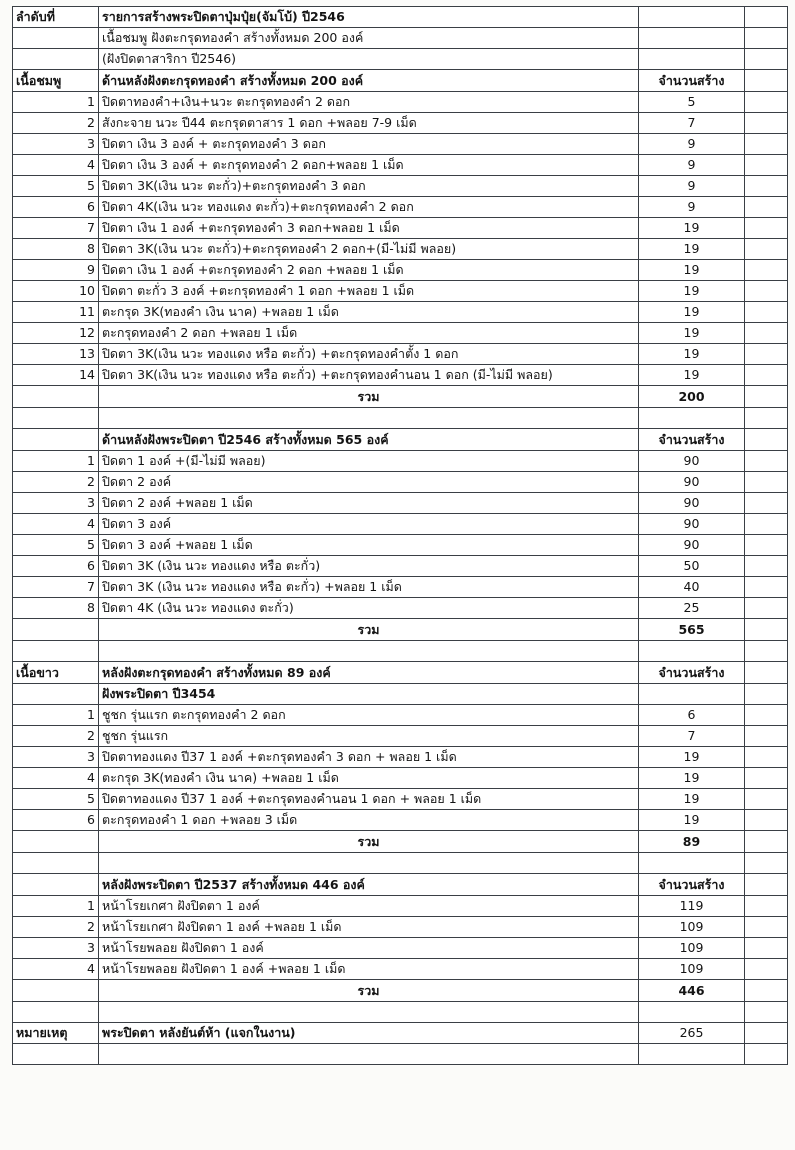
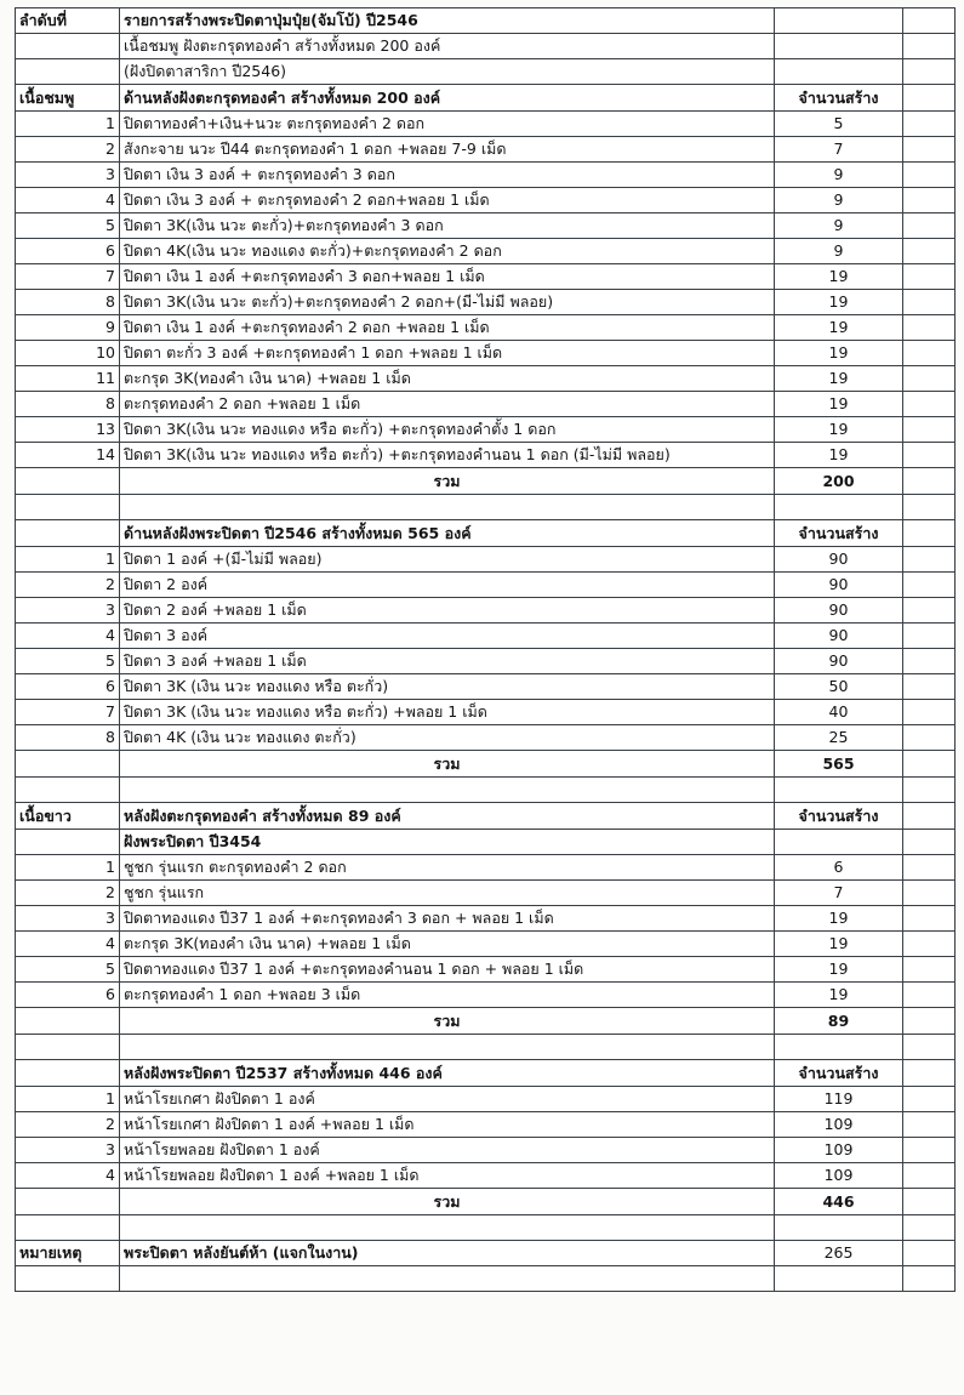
  ลำดับที่	รายการสร้างพระปิดตาปุ่มปุ๋ย(จัมโบ้) ปี2546
  	เนื้อชมพู ฝังตะกรุดทองคำ สร้างทั้งหมด 200 องค์
  	(ฝังปิดตาสาริกา ปี2546)
  เนื้อชมพู	ด้านหลังฝังตะกรุดทองคำ สร้างทั้งหมด 200 องค์	จำนวนสร้าง
  1	ปิดตาทองคำ+เงิน+นวะ ตะกรุดทองคำ 2 ดอก	5
- 2	สังกะจาย นวะ ปี44 ตะกรุดตาสาร 1 ดอก +พลอย 7-9 เม็ด	7
+ 2	สังกะจาย นวะ ปี44 ตะกรุดทองคำ 1 ดอก +พลอย 7-9 เม็ด	7
  3	ปิดตา เงิน 3 องค์ + ตะกรุดทองคำ 3 ดอก	9
  4	ปิดตา เงิน 3 องค์ + ตะกรุดทองคำ 2 ดอก+พลอย 1 เม็ด	9
  5	ปิดตา 3K(เงิน นวะ ตะกั่ว)+ตะกรุดทองคำ 3 ดอก	9
  6	ปิดตา 4K(เงิน นวะ ทองแดง ตะกั่ว)+ตะกรุดทองคำ 2 ดอก	9
  7	ปิดตา เงิน 1 องค์ +ตะกรุดทองคำ 3 ดอก+พลอย 1 เม็ด	19
  8	ปิดตา 3K(เงิน นวะ ตะกั่ว)+ตะกรุดทองคำ 2 ดอก+(มี-ไม่มี พลอย)	19
  9	ปิดตา เงิน 1 องค์ +ตะกรุดทองคำ 2 ดอก +พลอย 1 เม็ด	19
  10	ปิดตา ตะกั่ว 3 องค์ +ตะกรุดทองคำ 1 ดอก +พลอย 1 เม็ด	19
  11	ตะกรุด 3K(ทองคำ เงิน นาค) +พลอย 1 เม็ด	19
- 12	ตะกรุดทองคำ 2 ดอก +พลอย 1 เม็ด	19
+ 8	ตะกรุดทองคำ 2 ดอก +พลอย 1 เม็ด	19
  13	ปิดตา 3K(เงิน นวะ ทองแดง หรือ ตะกั่ว) +ตะกรุดทองคำตั้ง 1 ดอก	19
  14	ปิดตา 3K(เงิน นวะ ทองแดง หรือ ตะกั่ว) +ตะกรุดทองคำนอน 1 ดอก (มี-ไม่มี พลอย)	19
  	รวม	200
  	ด้านหลังฝังพระปิดตา ปี2546 สร้างทั้งหมด 565 องค์	จำนวนสร้าง
  1	ปิดตา 1 องค์ +(มี-ไม่มี พลอย)	90
  2	ปิดตา 2 องค์	90
  3	ปิดตา 2 องค์ +พลอย 1 เม็ด	90
  4	ปิดตา 3 องค์	90
  5	ปิดตา 3 องค์ +พลอย 1 เม็ด	90
  6	ปิดตา 3K (เงิน นวะ ทองแดง หรือ ตะกั่ว)	50
  7	ปิดตา 3K (เงิน นวะ ทองแดง หรือ ตะกั่ว) +พลอย 1 เม็ด	40
  8	ปิดตา 4K (เงิน นวะ ทองแดง ตะกั่ว)	25
  	รวม	565
  เนื้อขาว	หลังฝังตะกรุดทองคำ สร้างทั้งหมด 89 องค์	จำนวนสร้าง
  	ฝังพระปิดตา ปี3454
  1	ชูชก รุ่นแรก ตะกรุดทองคำ 2 ดอก	6
  2	ชูชก รุ่นแรก	7
  3	ปิดตาทองแดง ปี37 1 องค์ +ตะกรุดทองคำ 3 ดอก + พลอย 1 เม็ด	19
  4	ตะกรุด 3K(ทองคำ เงิน นาค) +พลอย 1 เม็ด	19
  5	ปิดตาทองแดง ปี37 1 องค์ +ตะกรุดทองคำนอน 1 ดอก + พลอย 1 เม็ด	19
  6	ตะกรุดทองคำ 1 ดอก +พลอย 3 เม็ด	19
  	รวม	89
  	หลังฝังพระปิดตา ปี2537 สร้างทั้งหมด 446 องค์	จำนวนสร้าง
  1	หน้าโรยเกศา ฝังปิดตา 1 องค์	119
  2	หน้าโรยเกศา ฝังปิดตา 1 องค์ +พลอย 1 เม็ด	109
  3	หน้าโรยพลอย ฝังปิดตา 1 องค์	109
  4	หน้าโรยพลอย ฝังปิดตา 1 องค์ +พลอย 1 เม็ด	109
  	รวม	446
  หมายเหตุ	พระปิดตา หลังยันต์ห้า (แจกในงาน)	265
